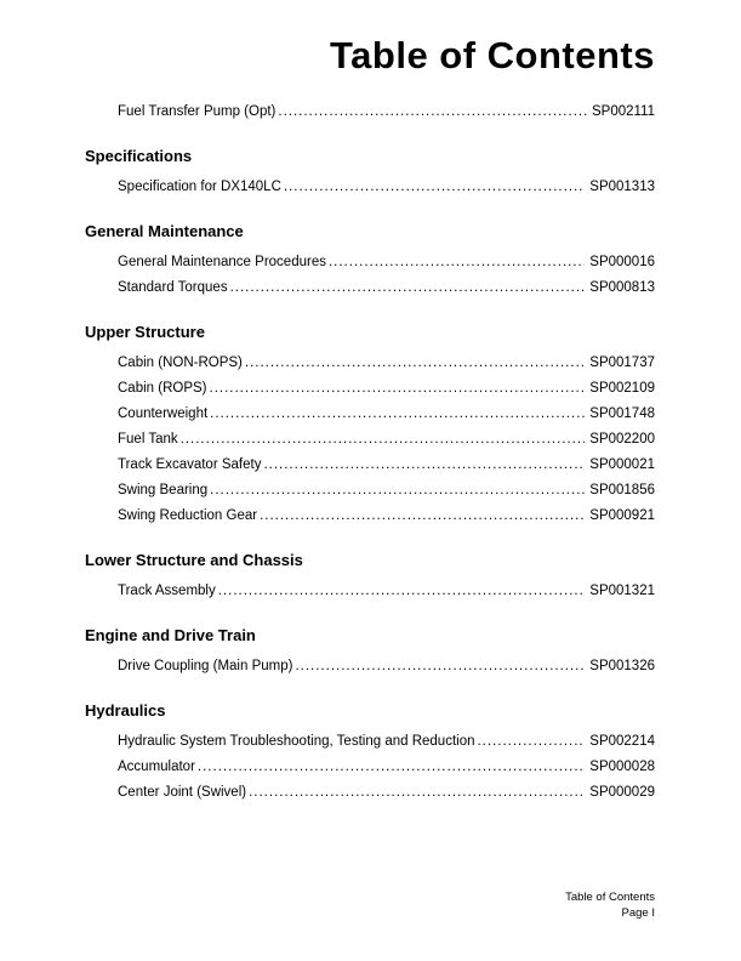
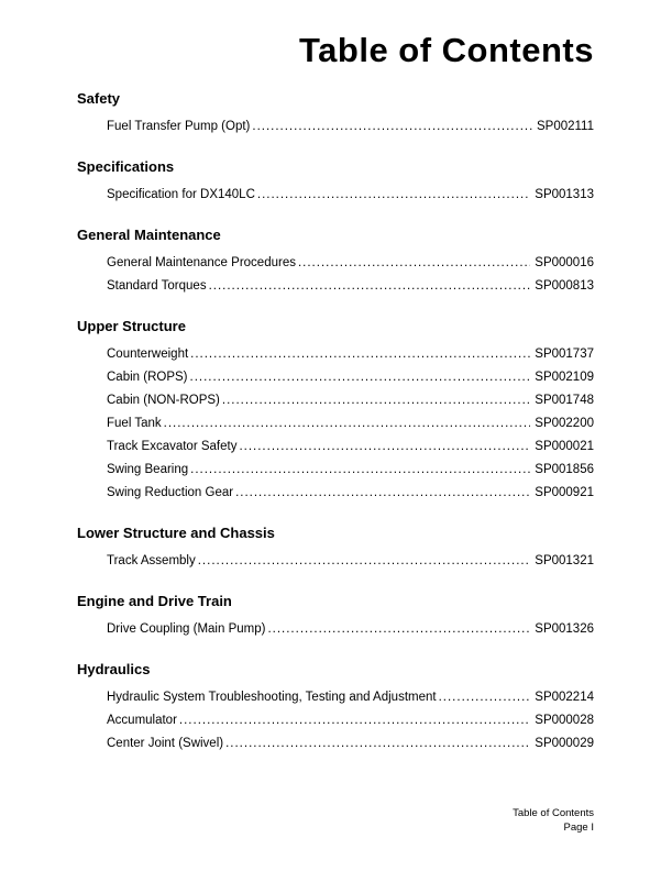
  Table of Contents
+ Safety
  Fuel Transfer Pump (Opt)
  SP002111
  Specifications
  Specification for DX140LC
  SP001313
  General Maintenance
  General Maintenance Procedures
  SP000016
  Standard Torques
  SP000813
  Upper Structure
- Cabin (NON-ROPS)
+ Counterweight
  SP001737
  Cabin (ROPS)
  SP002109
- Counterweight
+ Cabin (NON-ROPS)
  SP001748
  Fuel Tank
  SP002200
  Track Excavator Safety
  SP000021
  Swing Bearing
  SP001856
  Swing Reduction Gear
  SP000921
  Lower Structure and Chassis
  Track Assembly
  SP001321
  Engine and Drive Train
  Drive Coupling (Main Pump)
  SP001326
  Hydraulics
- Hydraulic System Troubleshooting, Testing and Reduction
+ Hydraulic System Troubleshooting, Testing and Adjustment
  SP002214
  Accumulator
  SP000028
  Center Joint (Swivel)
  SP000029
  Table of Contents
  Page I
